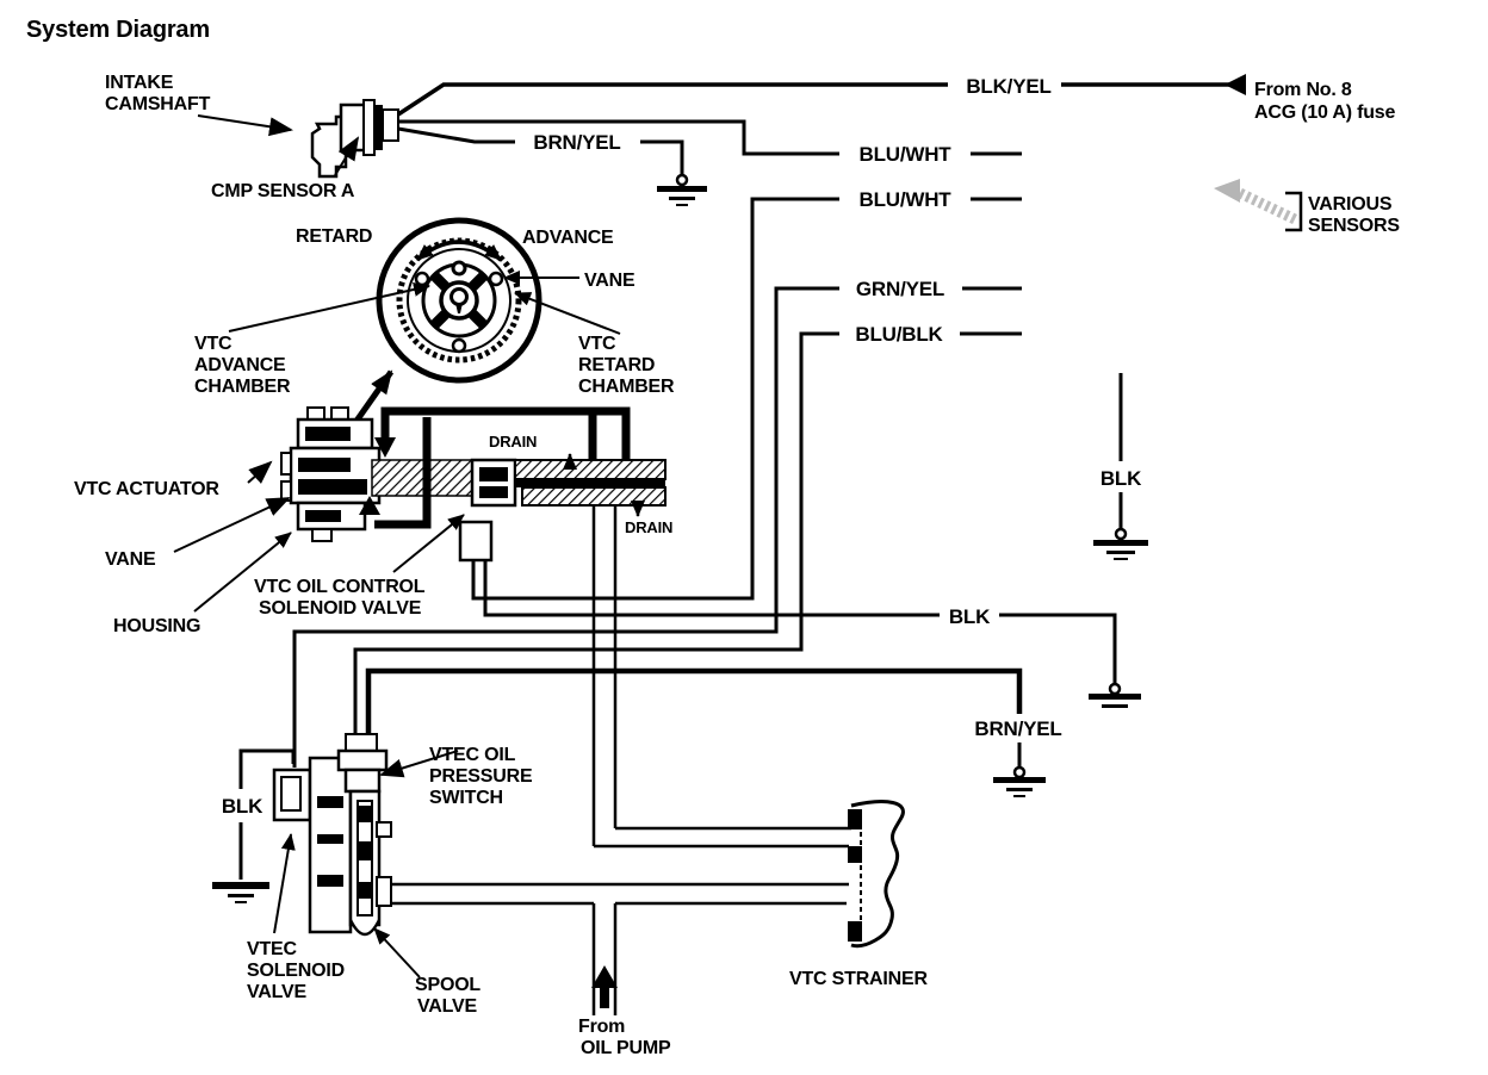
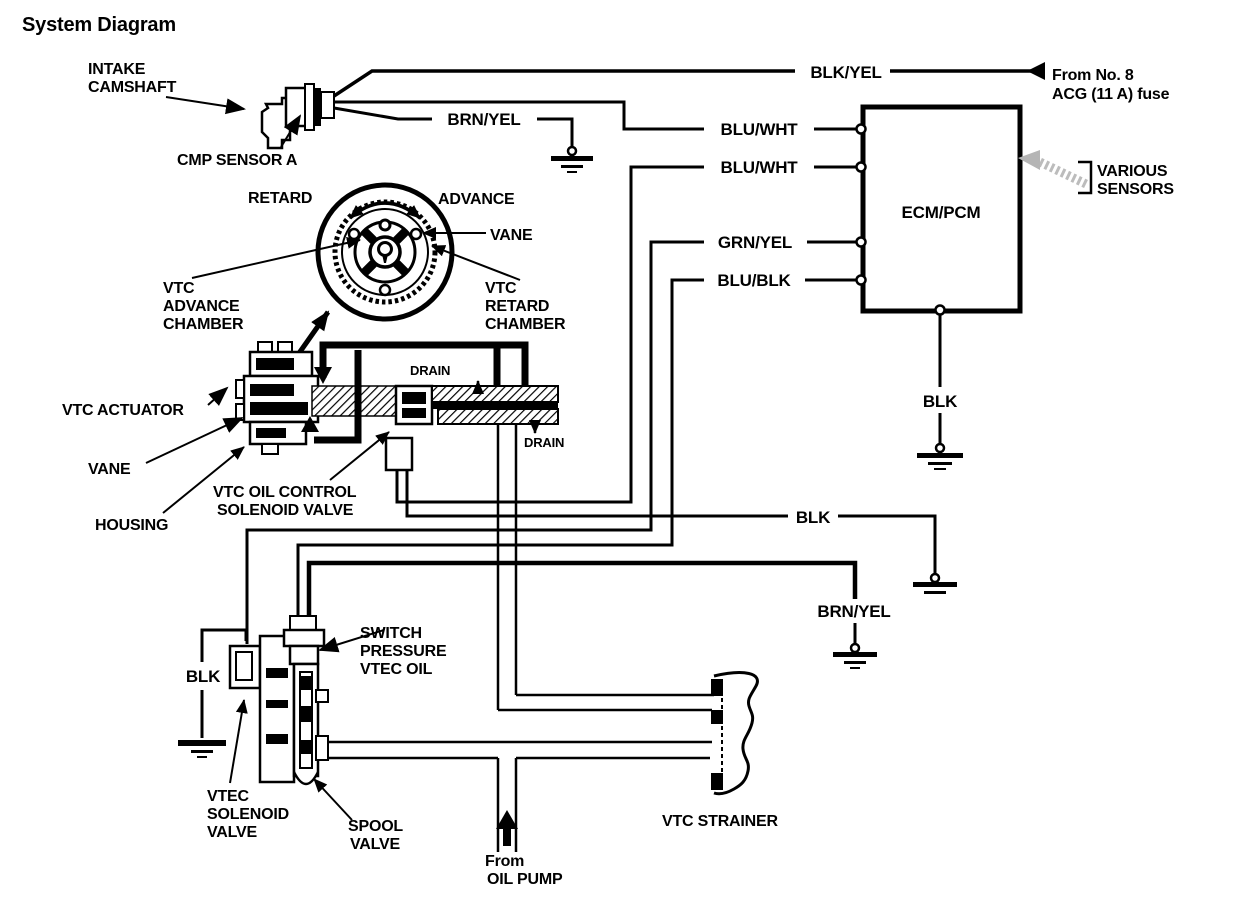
  System Diagram
+ ECM/PCM
  INTAKE
  CAMSHAFT
  CMP SENSOR A
  RETARD
  ADVANCE
  VANE
  VTC
  ADVANCE
  CHAMBER
  VTC
  RETARD
  CHAMBER
  VTC ACTUATOR
  VANE
  HOUSING
  VTC OIL CONTROL
  SOLENOID VALVE
  DRAIN
  DRAIN
- VTEC OIL
+ SWITCH
  PRESSURE
- SWITCH
+ VTEC OIL
  VTEC
  SOLENOID
  VALVE
  SPOOL
  VALVE
  From
  OIL PUMP
  VTC STRAINER
  BLK/YEL
  BRN/YEL
  BLU/WHT
  BLU/WHT
  GRN/YEL
  BLU/BLK
  BLK
  BLK
  BRN/YEL
  BLK
  From No. 8
- ACG (10 A) fuse
+ ACG (11 A) fuse
  VARIOUS
  SENSORS
